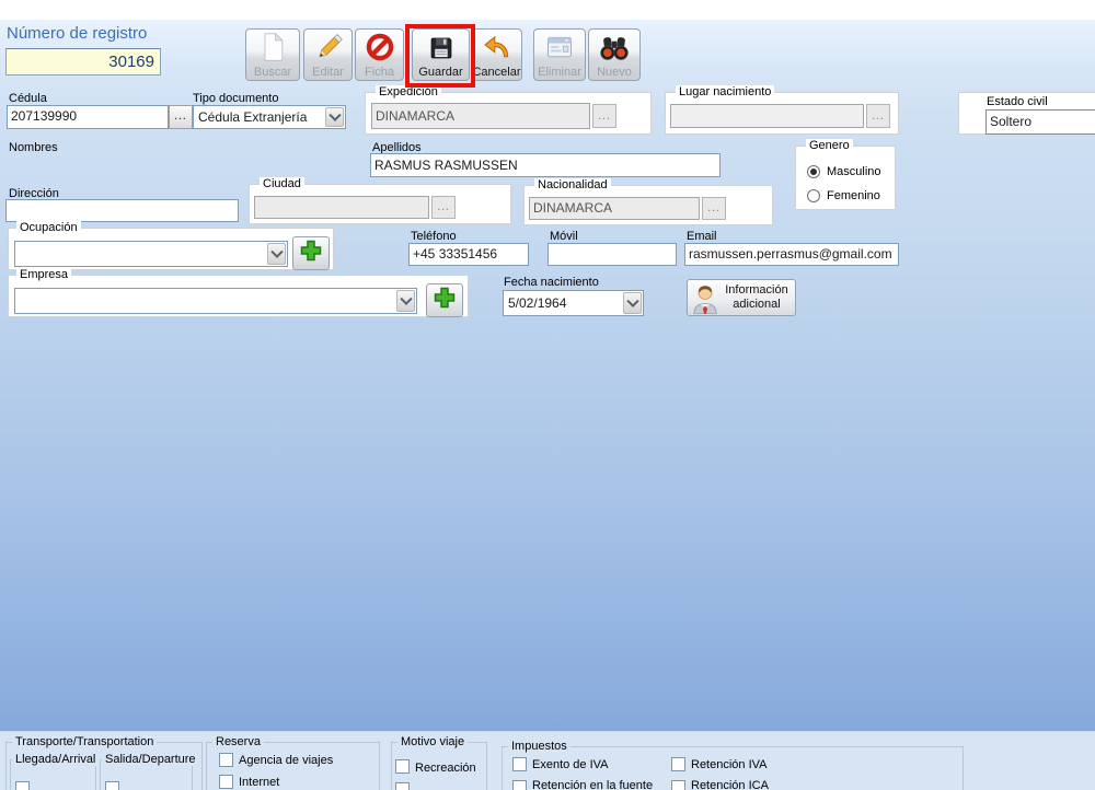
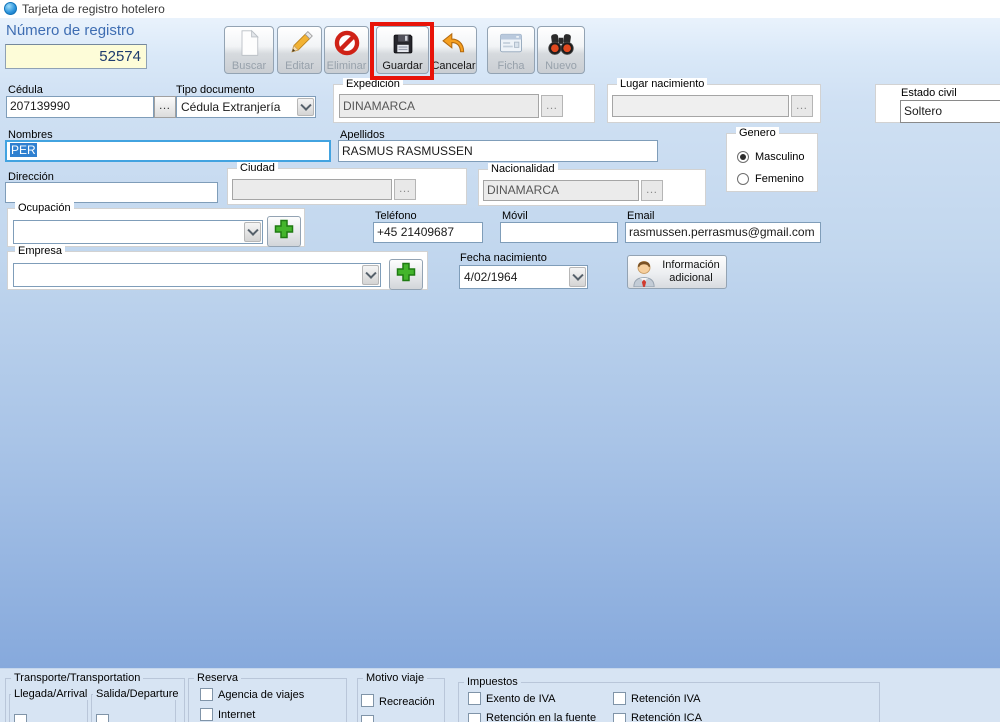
+ Tarjeta de registro hotelero
  Número de registro
- 30169
+ 52574
  Buscar
  Editar
- Ficha
+ Eliminar
  Guardar
  Cancelar
- Eliminar
+ Ficha
  Nuevo
  Cédula
  207139990
  …
  Tipo documento
  Cédula Extranjería
  Expedición
  DINAMARCA
  …
  Lugar nacimiento
  …
  Estado civil
  Soltero
  Nombres
+ PER
  Apellidos
  RASMUS RASMUSSEN
  Genero
  Masculino
  Femenino
  Dirección
  Ciudad
  …
  Nacionalidad
  DINAMARCA
  …
  Ocupación
  Teléfono
- +45 33351456
+ +45 21409687
  Móvil
  Email
  rasmussen.perrasmus@gmail.com
  Empresa
  Fecha nacimiento
- 5/02/1964
+ 4/02/1964
  Información
  adicional
  Transporte/Transportation
  Llegada/Arrival
  Salida/Departure
  Reserva
  Agencia de viajes
  Internet
  Motivo viaje
  Recreación
  Impuestos
  Exento de IVA
  Retención IVA
  Retención en la fuente
  Retención ICA
